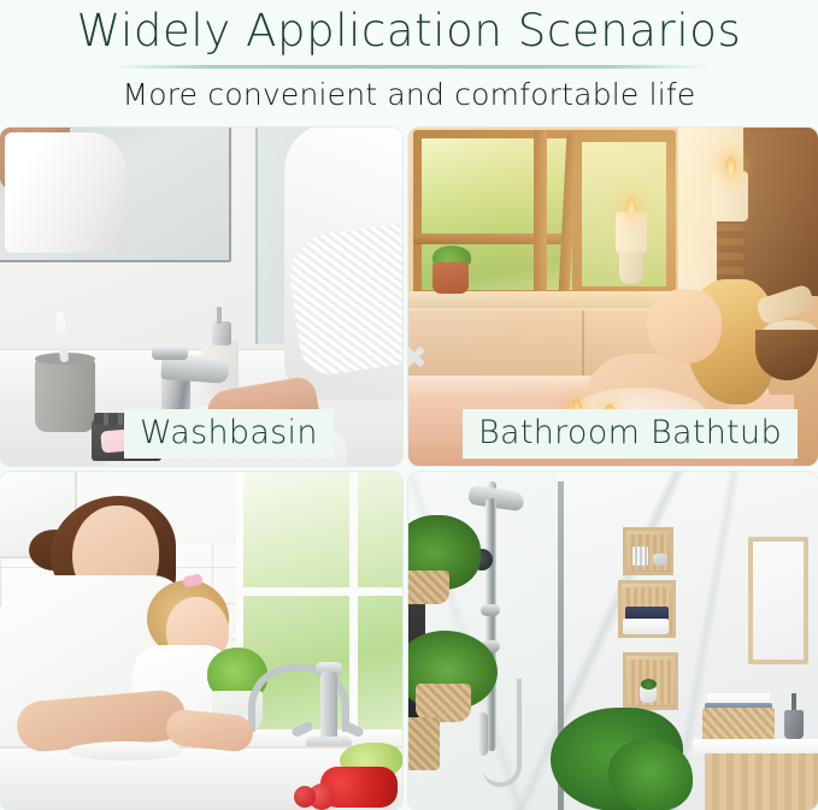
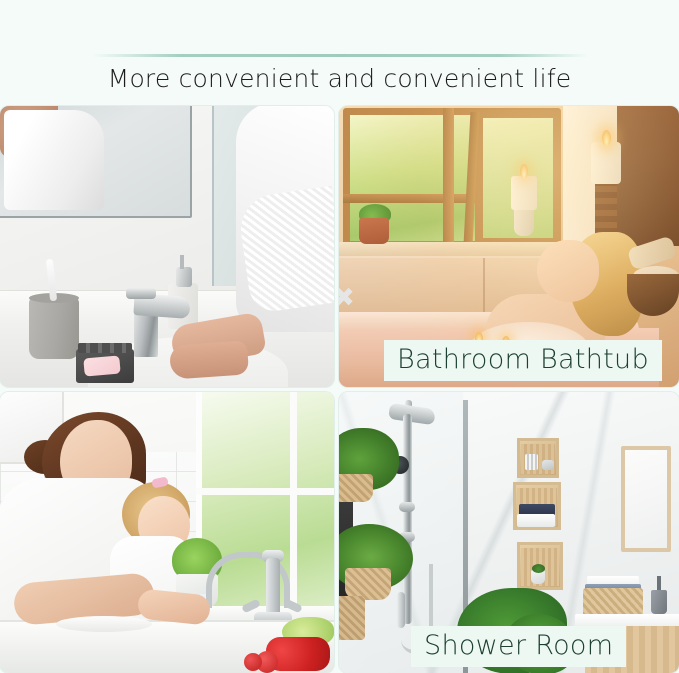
- Widely Application Scenarios
- More convenient and comfortable life
+ More convenient and convenient life
- Washbasin
  Bathroom Bathtub
+ Shower Room
